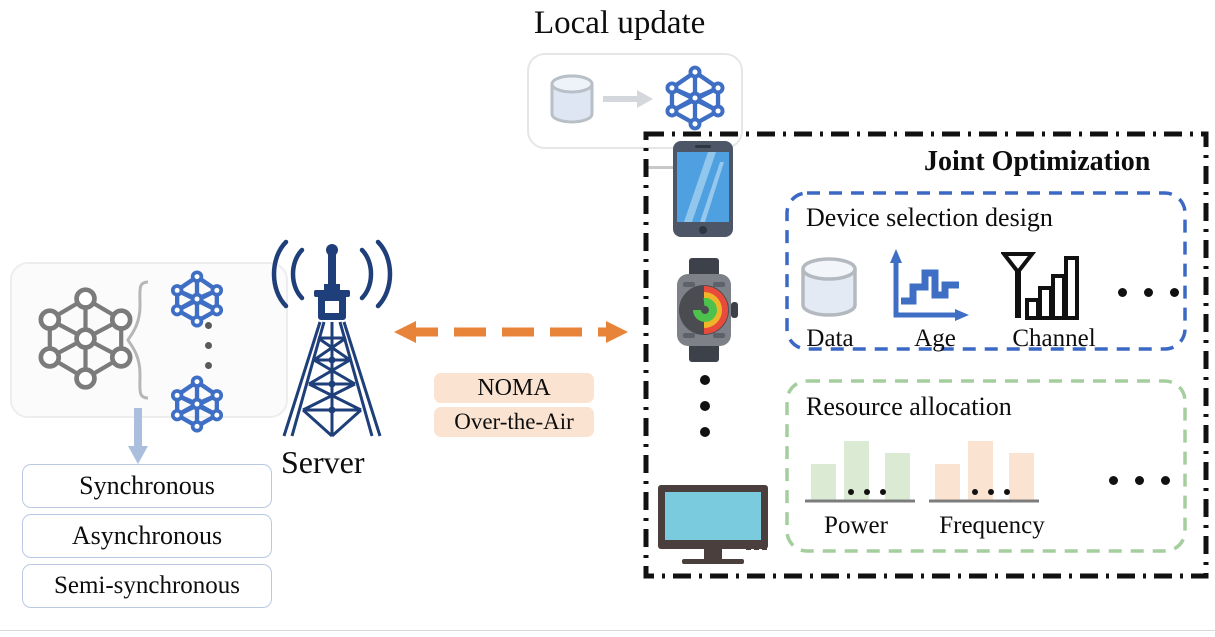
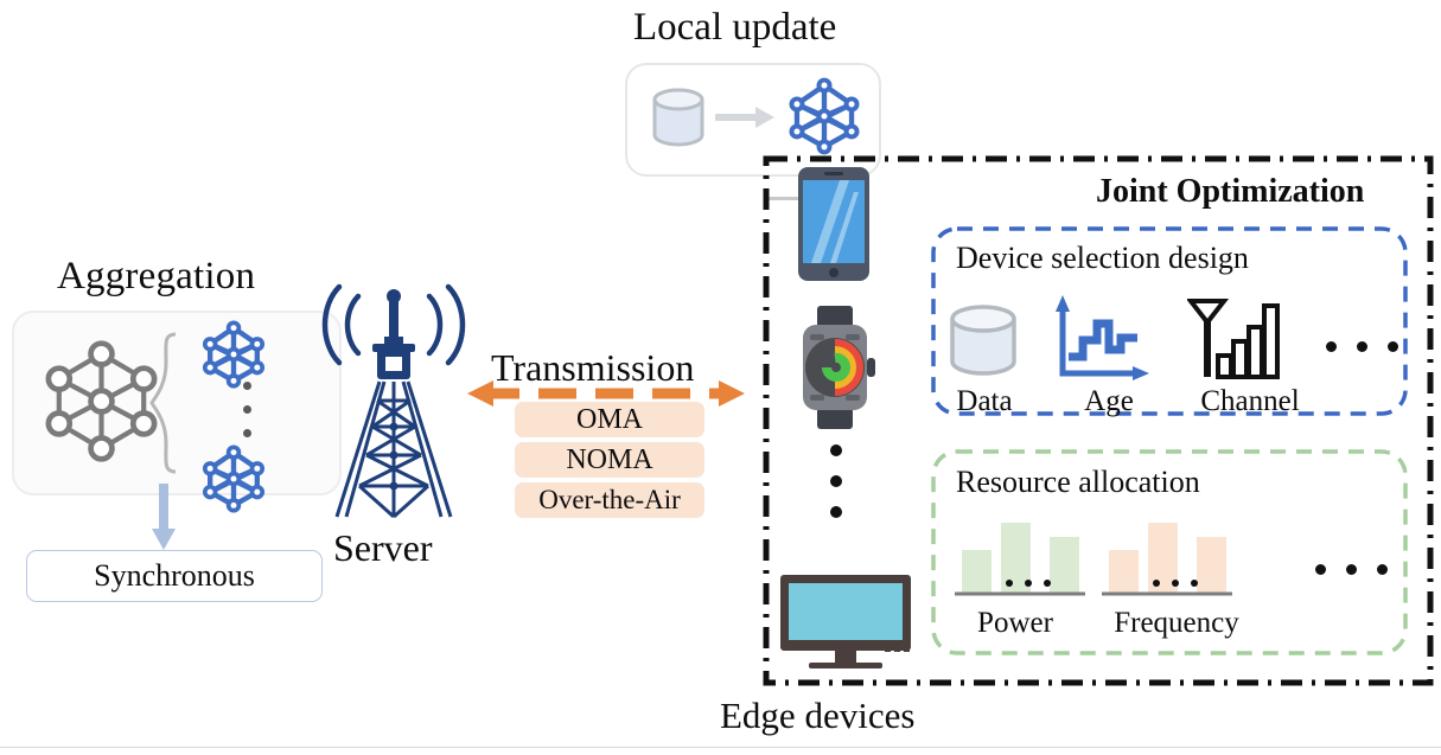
  Local update
+ Aggregation
  Synchronous
- Asynchronous
- Semi-synchronous
  Server
+ Transmission
+ OMA
  NOMA
  Over-the-Air
  Joint Optimization
+ Edge devices
  Device selection design
  Data
  Age
  Channel
  Resource allocation
  Power
  Frequency
